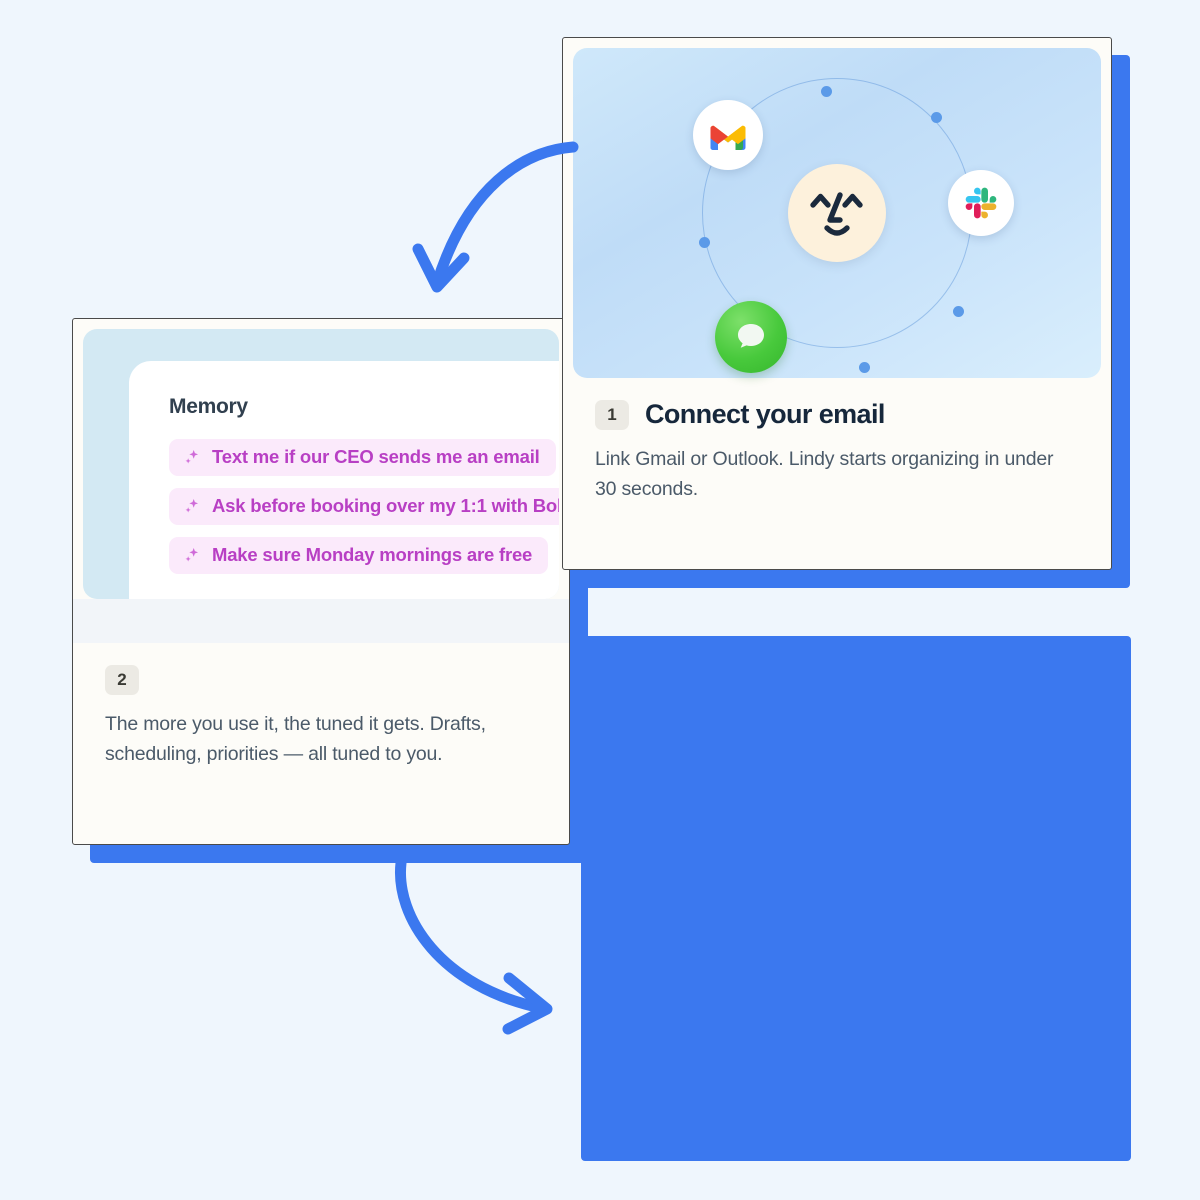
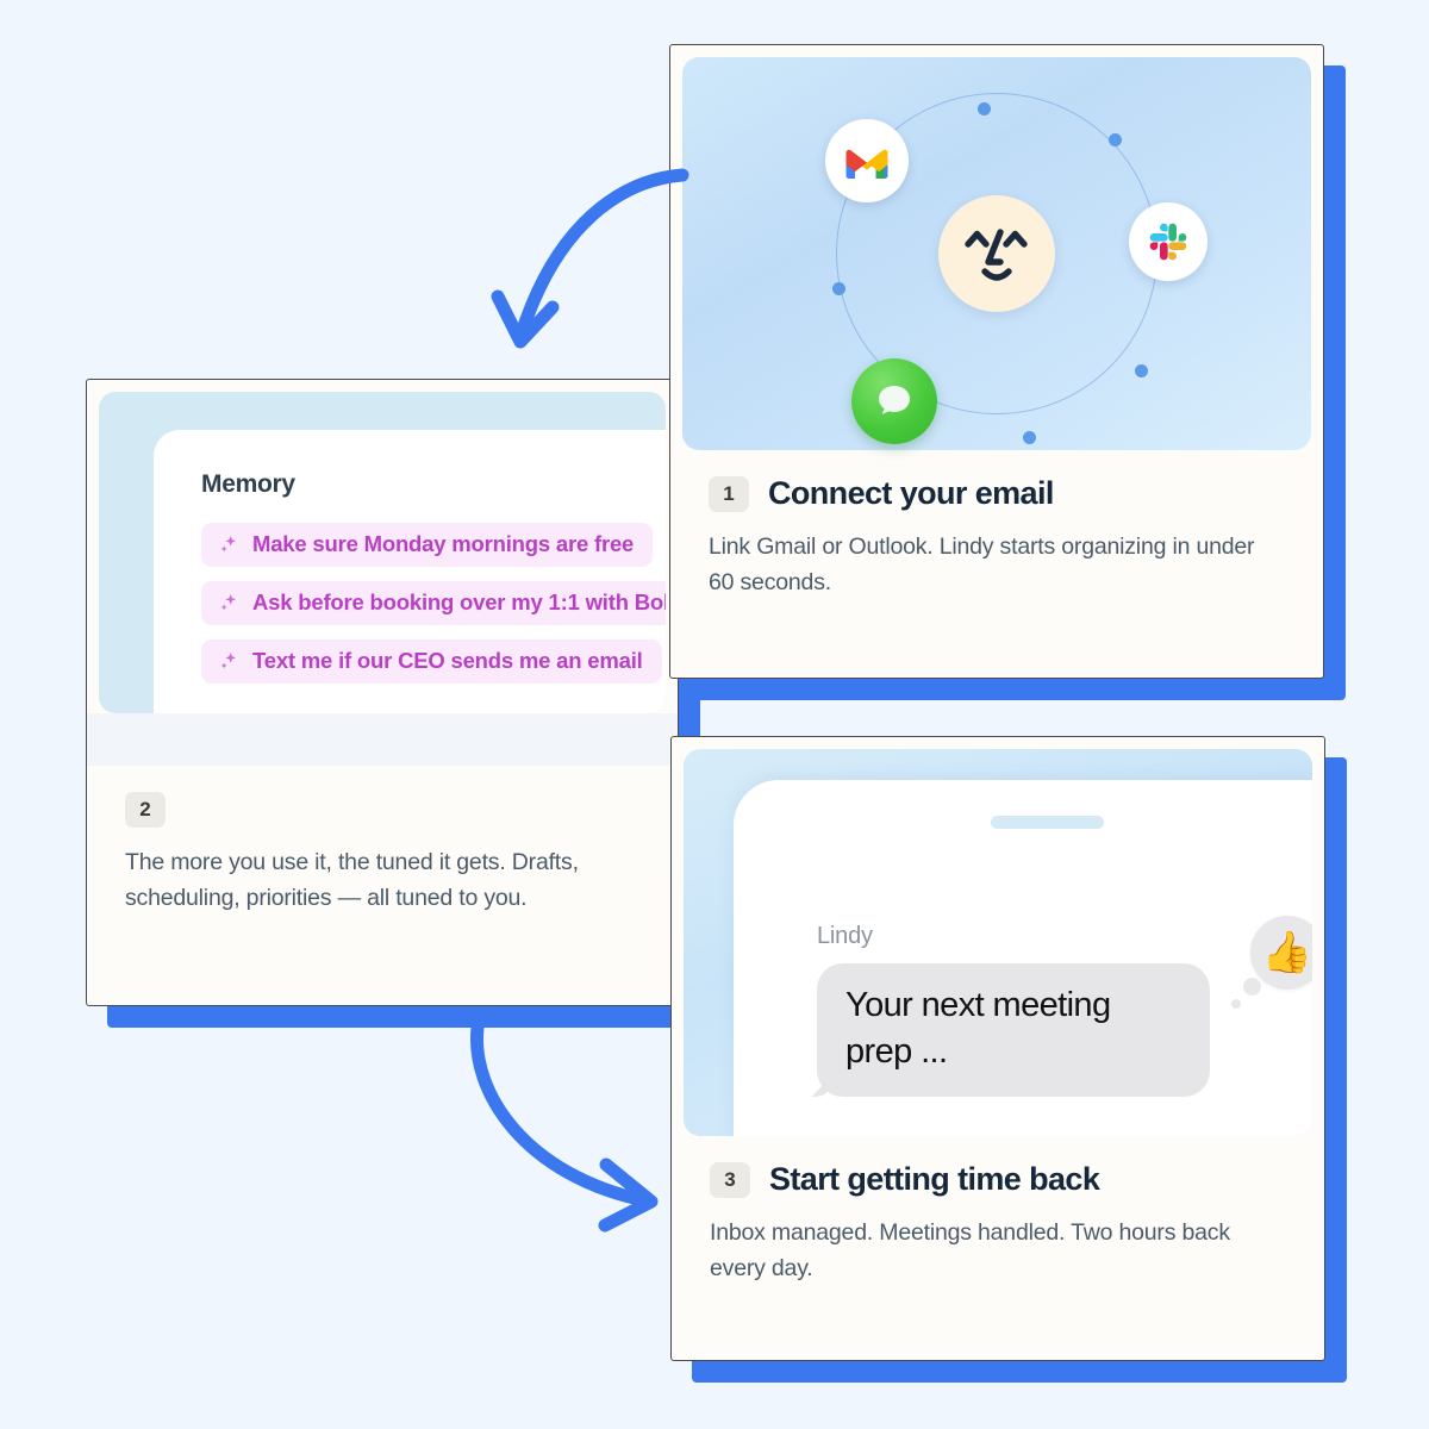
  Memory
- Text me if our CEO sends me an email
+ Make sure Monday mornings are free
  Ask before booking over my 1:1 with Bo
- Make sure Monday mornings are free
+ Text me if our CEO sends me an email
  2
  The more you use it, the tuned it gets. Drafts, scheduling, priorities — all tuned to you.
  1
  Connect your email
- Link Gmail or Outlook. Lindy starts organizing in under 30 seconds.
+ Link Gmail or Outlook. Lindy starts organizing in under 60 seconds.
+ Lindy
+ Your next meeting prep ...
+ 👍
+ 3
+ Start getting time back
+ Inbox managed. Meetings handled. Two hours back every day.
